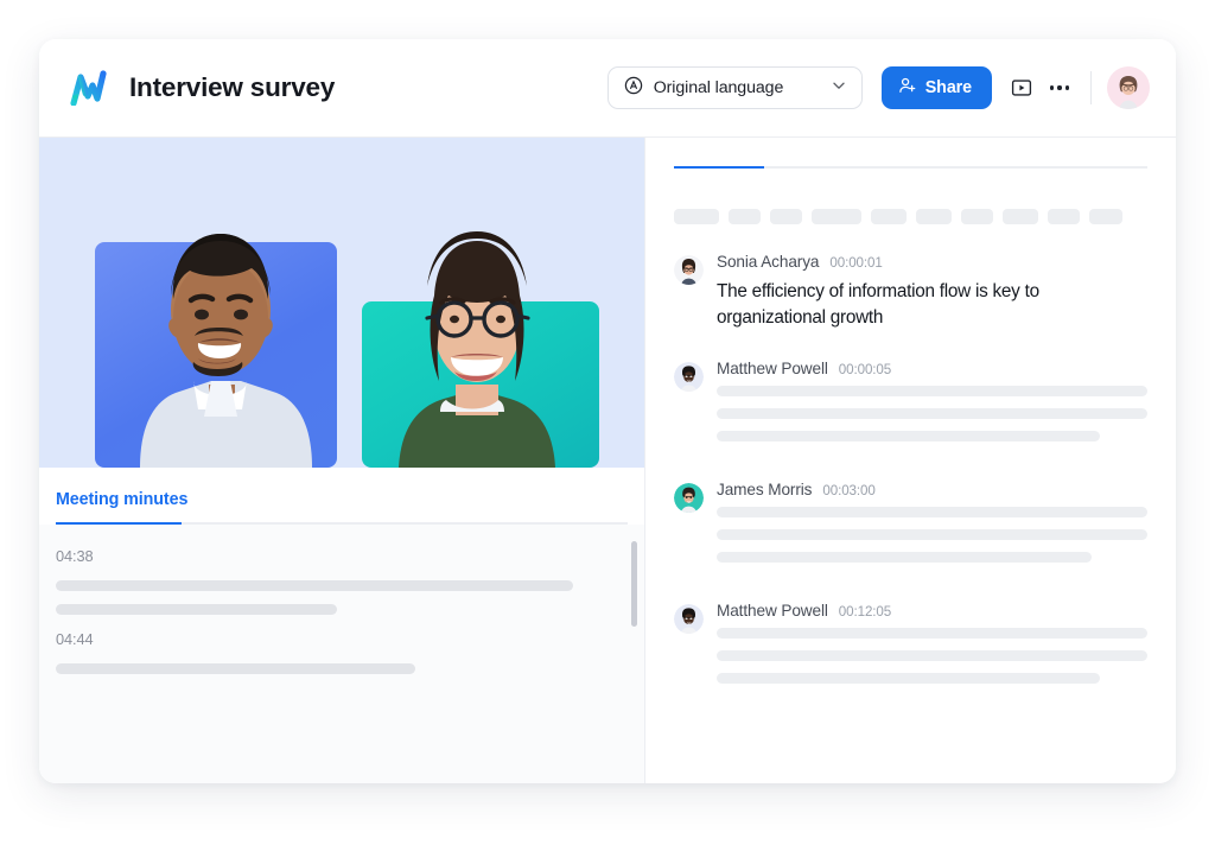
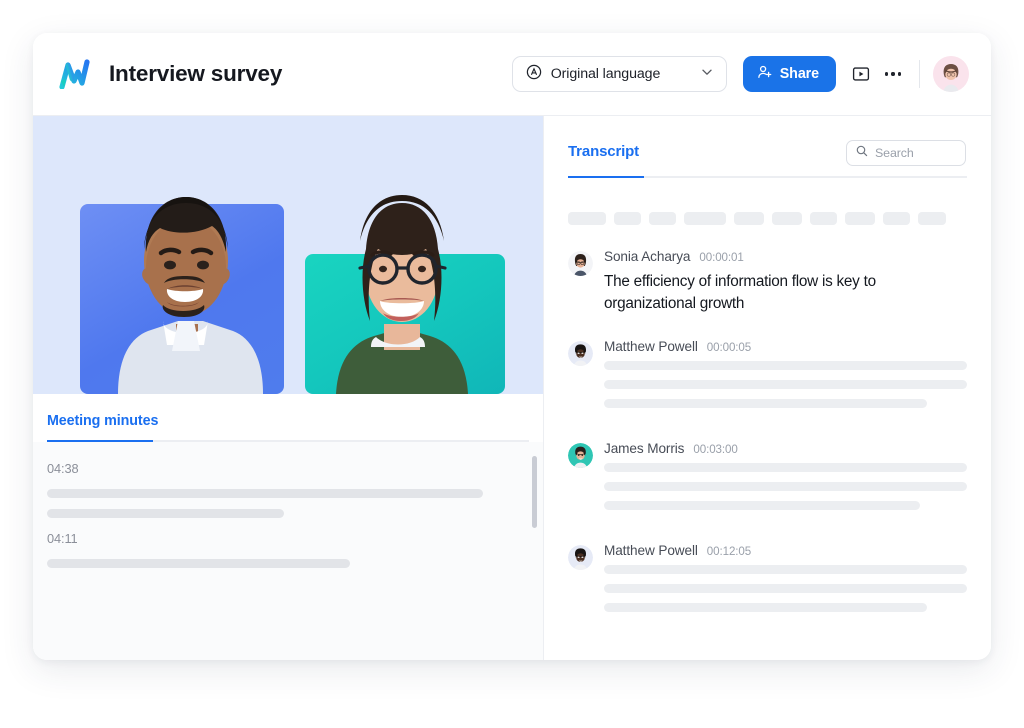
  Interview survey
  Original language
  Share
  Meeting minutes
  04:38
- 04:44
+ 04:11
+ Transcript
+ Search
  Sonia Acharya
  00:00:01
  The efficiency of information flow is key to organizational growth
  Matthew Powell
  00:00:05
  James Morris
  00:03:00
  Matthew Powell
  00:12:05
